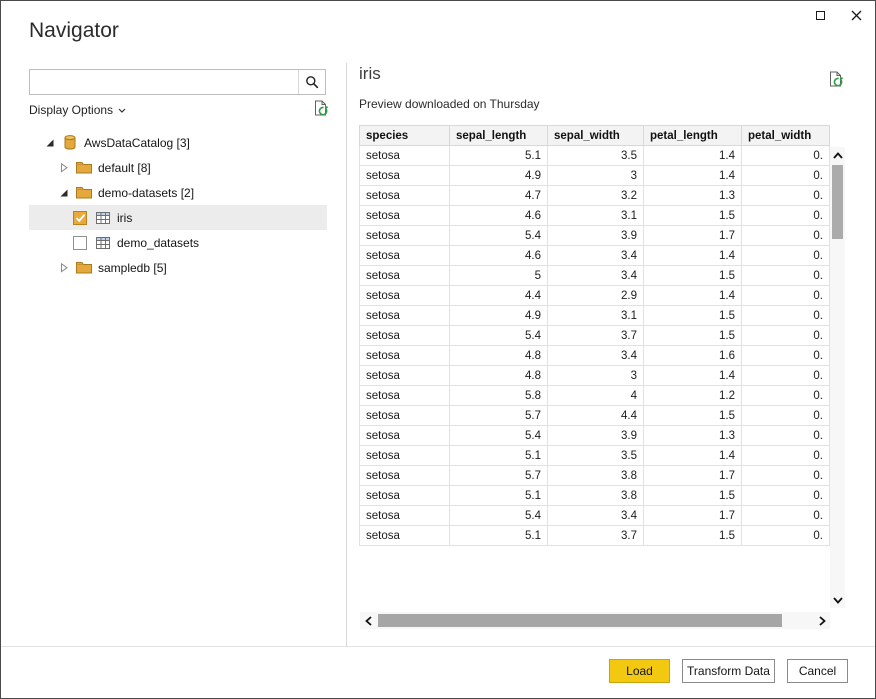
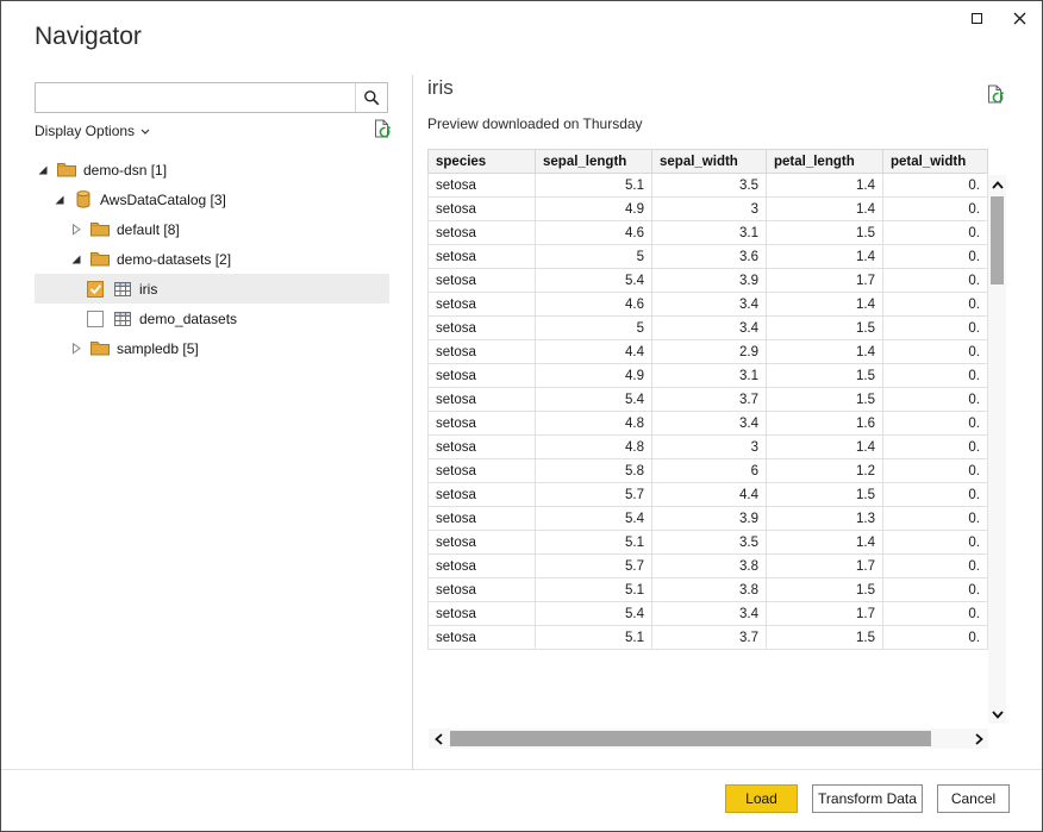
  Navigator
  Display Options
+ demo-dsn [1]
  AwsDataCatalog [3]
  default [8]
  demo-datasets [2]
  iris
  demo_datasets
  sampledb [5]
  iris
  Preview downloaded on Thursday
  species	sepal_length	sepal_width	petal_length	petal_width
  setosa	5.1	3.5	1.4	0.
  setosa	4.9	3	1.4	0.
- setosa	4.7	3.2	1.3	0.
  setosa	4.6	3.1	1.5	0.
+ setosa	5	3.6	1.4	0.
  setosa	5.4	3.9	1.7	0.
  setosa	4.6	3.4	1.4	0.
  setosa	5	3.4	1.5	0.
  setosa	4.4	2.9	1.4	0.
  setosa	4.9	3.1	1.5	0.
  setosa	5.4	3.7	1.5	0.
  setosa	4.8	3.4	1.6	0.
  setosa	4.8	3	1.4	0.
- setosa	5.8	4	1.2	0.
+ setosa	5.8	6	1.2	0.
  setosa	5.7	4.4	1.5	0.
  setosa	5.4	3.9	1.3	0.
  setosa	5.1	3.5	1.4	0.
  setosa	5.7	3.8	1.7	0.
  setosa	5.1	3.8	1.5	0.
  setosa	5.4	3.4	1.7	0.
  setosa	5.1	3.7	1.5	0.
  Load
  Transform Data
  Cancel
